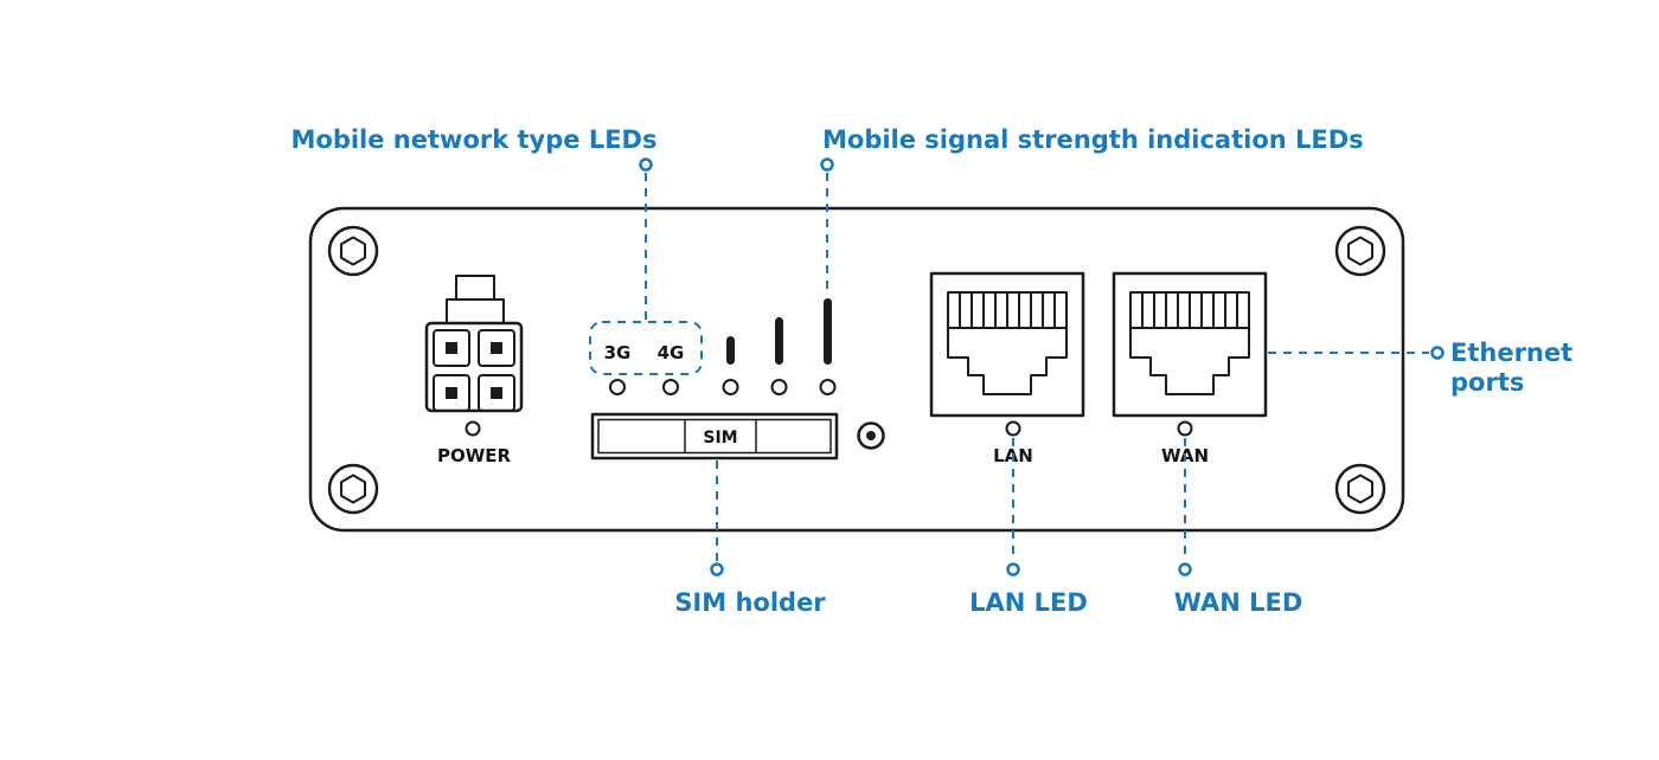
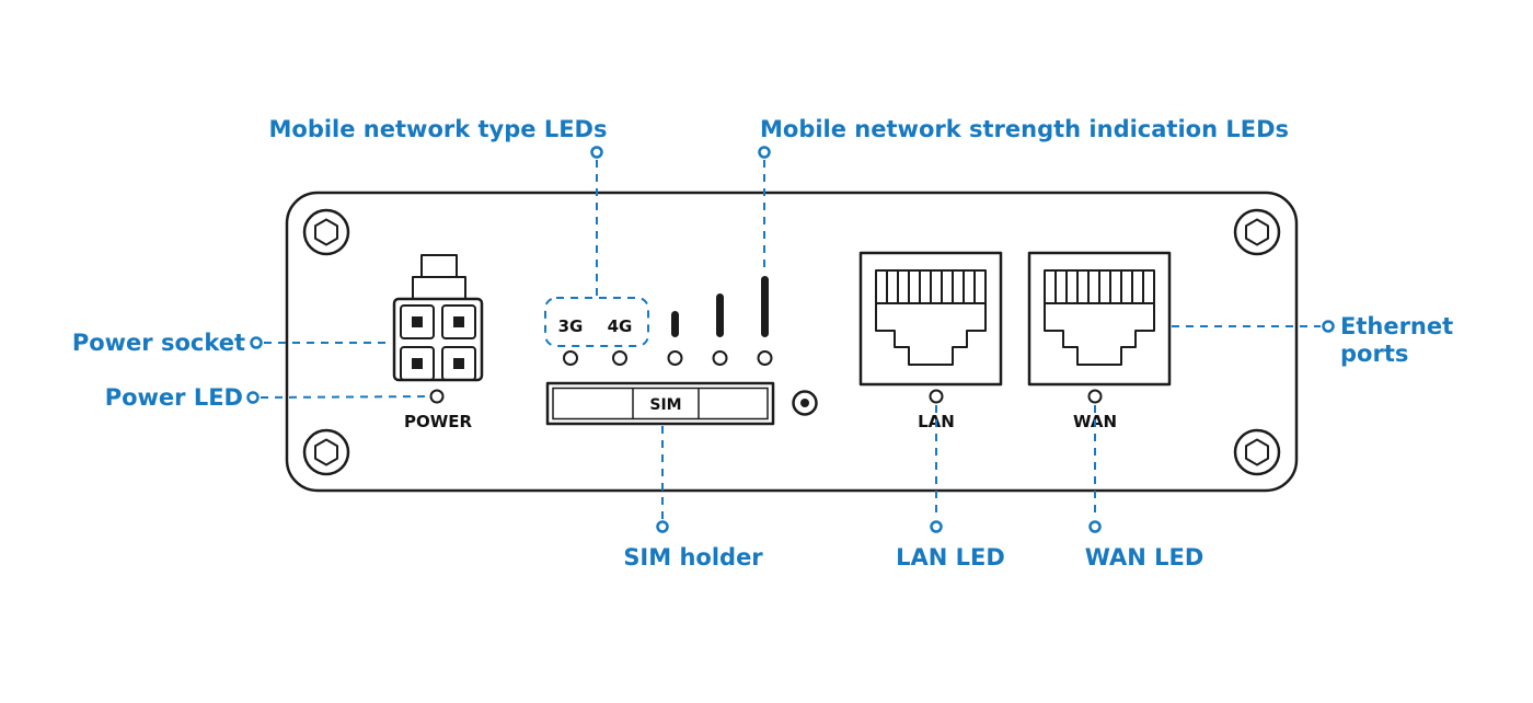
  POWER
  3G
  4G
  SIM
  LAN
  WAN
  Mobile network type LEDs
- Mobile signal strength indication LEDs
+ Mobile network strength indication LEDs
+ Power socket
+ Power LED
  Ethernet
  ports
  SIM holder
  LAN LED
  WAN LED
